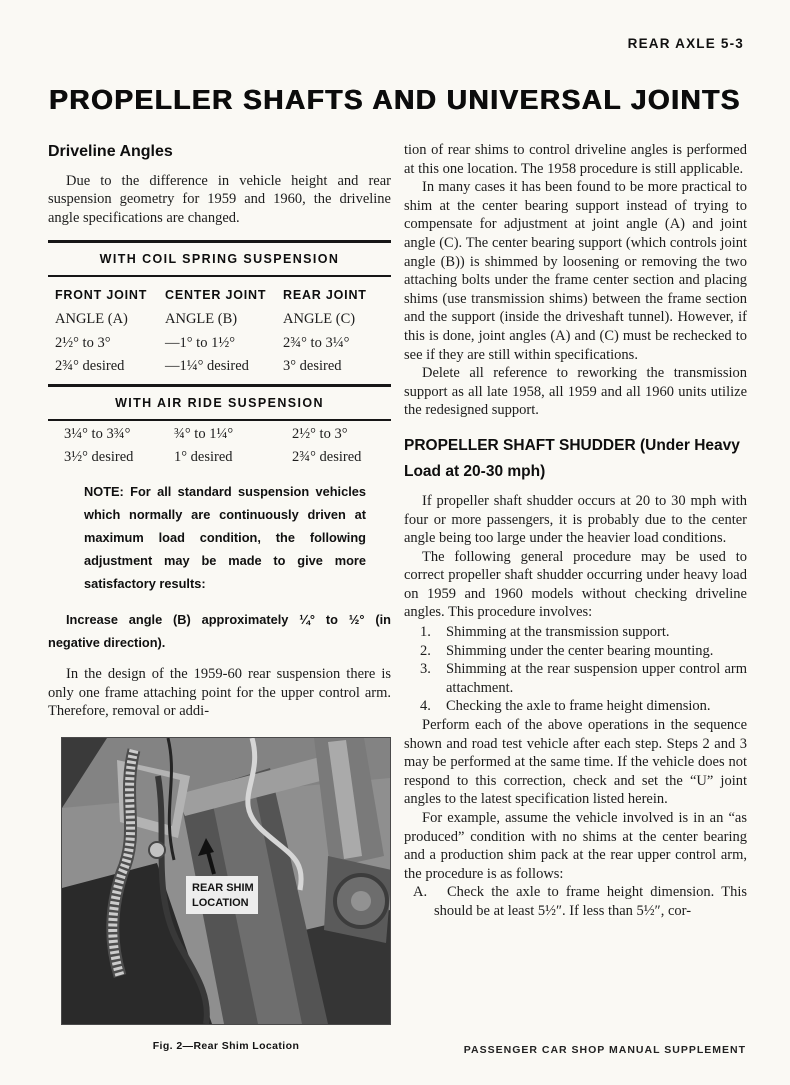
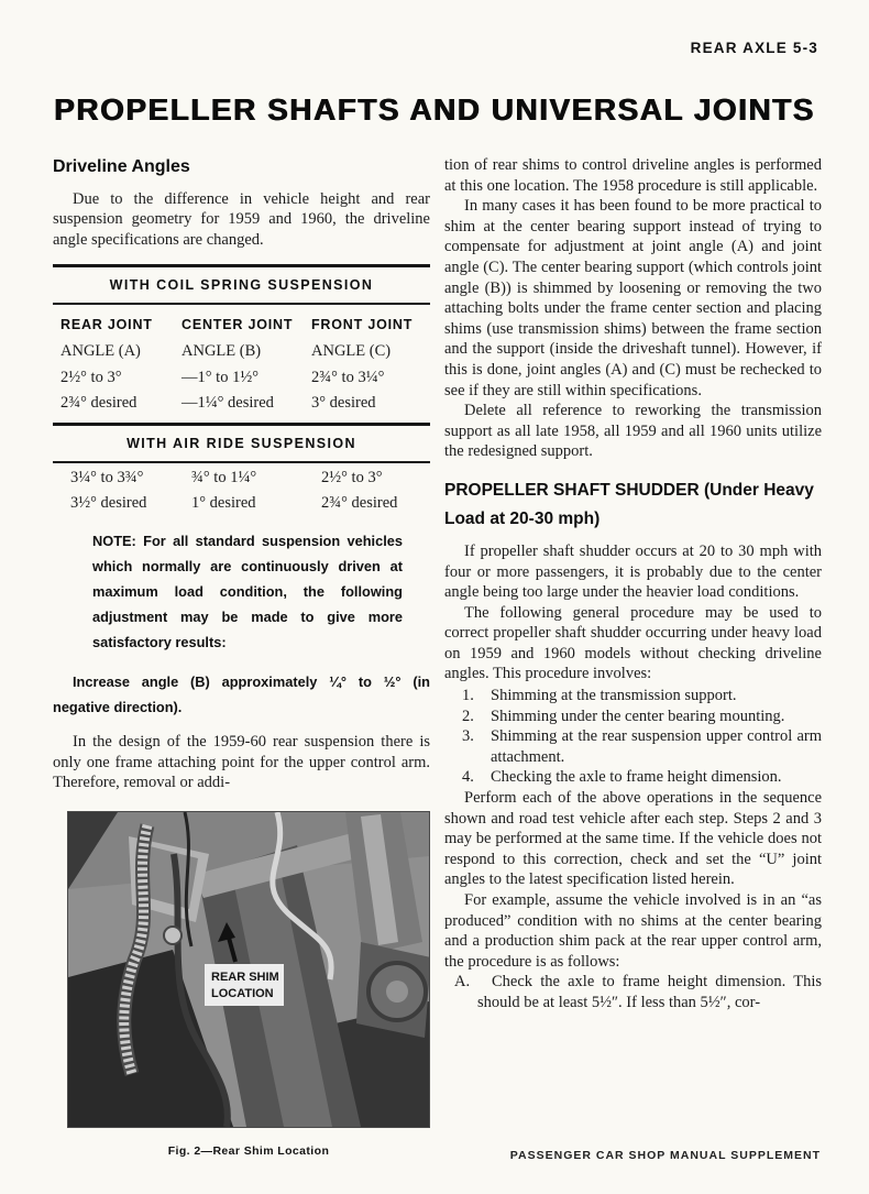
  REAR AXLE 5-3
  PROPELLER SHAFTS AND UNIVERSAL JOINTS
  Driveline Angles
  Due to the difference in vehicle height and rear suspension geometry for 1959 and 1960, the driveline angle specifications are changed.
  WITH COIL SPRING SUSPENSION
- FRONT JOINT
+ REAR JOINT
  CENTER JOINT
- REAR JOINT
+ FRONT JOINT
  ANGLE (A)
  ANGLE (B)
  ANGLE (C)
  2½° to 3°
  —1° to 1½°
  2¾° to 3¼°
  2¾° desired
  —1¼° desired
  3° desired
  WITH AIR RIDE SUSPENSION
  3¼° to 3¾°
  ¾° to 1¼°
  2½° to 3°
  3½° desired
  1° desired
  2¾° desired
  NOTE: For all standard suspension vehicles which normally are continuously driven at maximum load condition, the following adjustment may be made to give more satisfactory results:
  Increase angle (B) approximately ¼° to ½° (in negative direction).
  In the design of the 1959-60 rear suspension there is only one frame attaching point for the upper control arm. Therefore, removal or addi-
  REAR SHIM LOCATION
  Fig. 2—Rear Shim Location
  tion of rear shims to control driveline angles is performed at this one location. The 1958 procedure is still applicable.
  In many cases it has been found to be more practical to shim at the center bearing support instead of trying to compensate for adjustment at joint angle (A) and joint angle (C). The center bearing support (which controls joint angle (B)) is shimmed by loosening or removing the two attaching bolts under the frame center section and placing shims (use transmission shims) between the frame section and the support (inside the driveshaft tunnel). However, if this is done, joint angles (A) and (C) must be rechecked to see if they are still within specifications.
  Delete all reference to reworking the transmission support as all late 1958, all 1959 and all 1960 units utilize the redesigned support.
  PROPELLER SHAFT SHUDDER (Under Heavy Load at 20-30 mph)
  If propeller shaft shudder occurs at 20 to 30 mph with four or more passengers, it is probably due to the center angle being too large under the heavier load conditions.
  The following general procedure may be used to correct propeller shaft shudder occurring under heavy load on 1959 and 1960 models without checking driveline angles. This procedure involves:
  1. Shimming at the transmission support.
  2. Shimming under the center bearing mounting.
  3. Shimming at the rear suspension upper control arm attachment.
  4. Checking the axle to frame height dimension.
  Perform each of the above operations in the sequence shown and road test vehicle after each step. Steps 2 and 3 may be performed at the same time. If the vehicle does not respond to this correction, check and set the “U” joint angles to the latest specification listed herein.
  For example, assume the vehicle involved is in an “as produced” condition with no shims at the center bearing and a production shim pack at the rear upper control arm, the procedure is as follows:
  A. Check the axle to frame height dimension. This should be at least 5½″. If less than 5½″, cor-
  PASSENGER CAR SHOP MANUAL SUPPLEMENT
